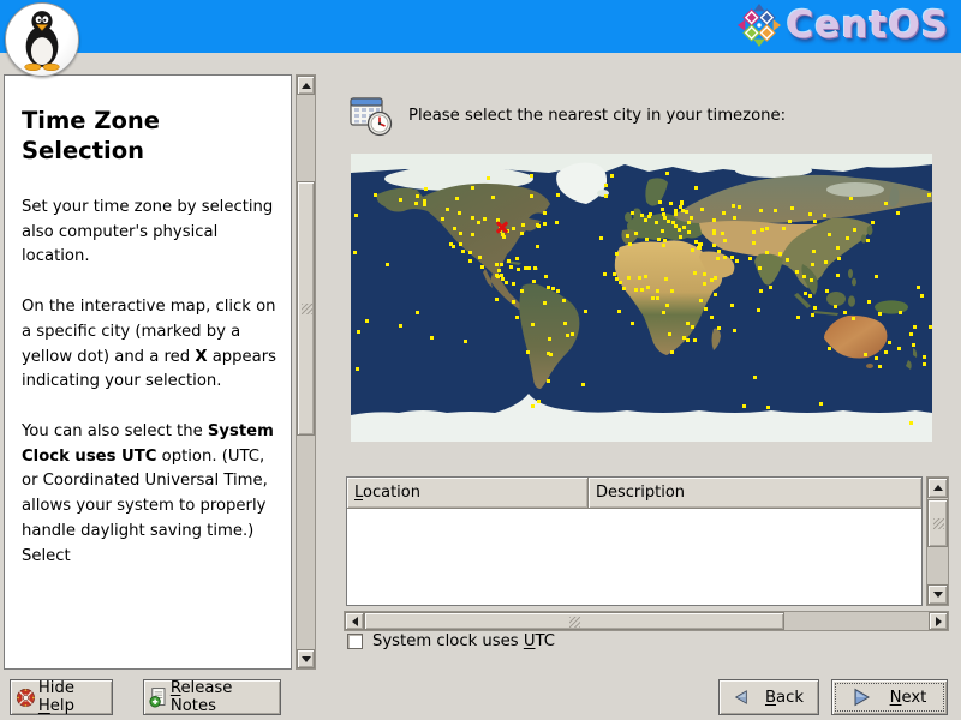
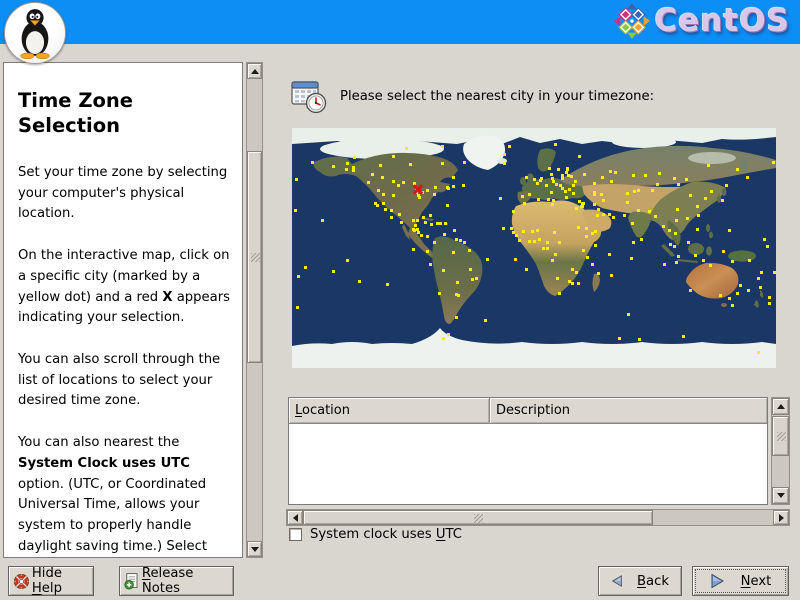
  CentOS
  Time Zone Selection
- Set your time zone by selecting also computer's physical location.
+ Set your time zone by selecting your computer's physical location.
  On the interactive map, click on a specific city (marked by a yellow dot) and a red X appears indicating your selection.
+ You can also scroll through the list of locations to select your desired time zone.
- You can also select the System Clock uses UTC option. (UTC, or Coordinated Universal Time, allows your system to properly handle daylight saving time.) Select
+ You can also nearest the System Clock uses UTC option. (UTC, or Coordinated Universal Time, allows your system to properly handle daylight saving time.) Select
  Please select the nearest city in your timezone:
  Location
  Description
  System clock uses UTC
  Hide Help
  Release Notes
  Back
  Next
